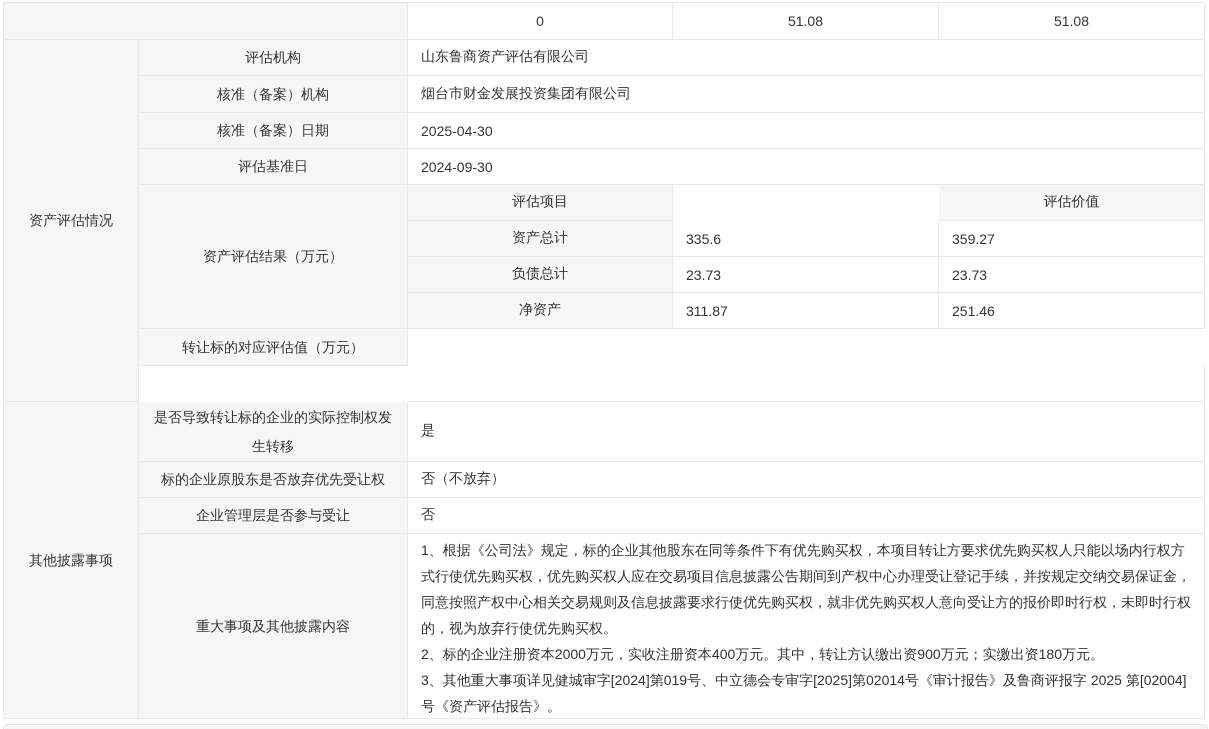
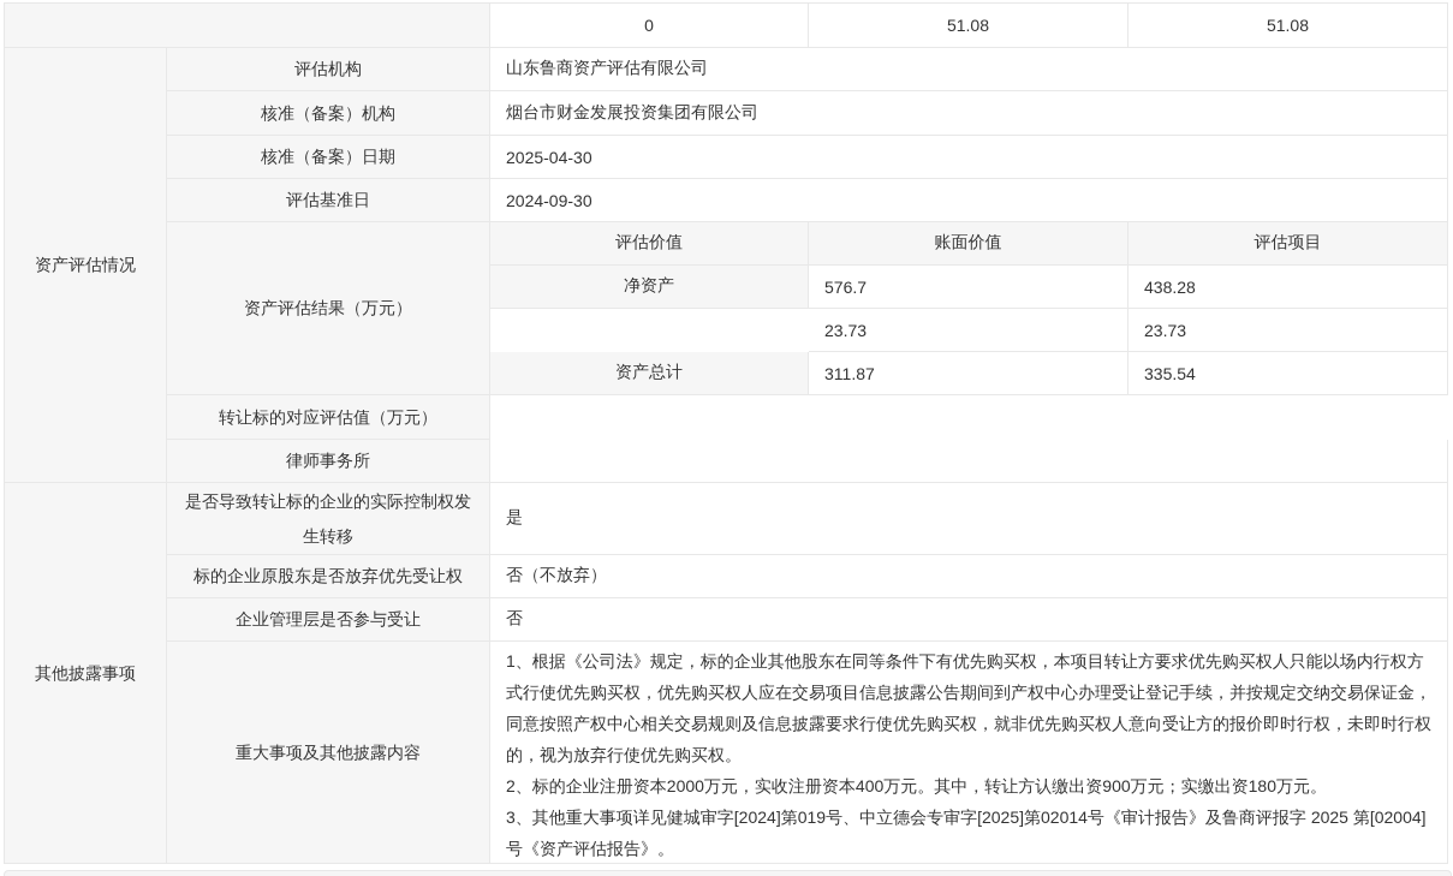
  0
  51.08
  51.08
  资产评估情况
  评估机构
  山东鲁商资产评估有限公司
  核准（备案）机构
  烟台市财金发展投资集团有限公司
  核准（备案）日期
  2025-04-30
  评估基准日
  2024-09-30
  资产评估结果（万元）
- 评估项目
+ 评估价值
+ 账面价值
- 评估价值
+ 评估项目
- 资产总计
+ 净资产
- 335.6
+ 576.7
- 359.27
+ 438.28
- 负债总计
  23.73
  23.73
- 净资产
+ 资产总计
  311.87
- 251.46
+ 335.54
  转让标的对应评估值（万元）
+ 律师事务所
  其他披露事项
  是否导致转让标的企业的实际控制权发生转移
  是
  标的企业原股东是否放弃优先受让权
  否（不放弃）
  企业管理层是否参与受让
  否
  重大事项及其他披露内容
  1、根据《公司法》规定，标的企业其他股东在同等条件下有优先购买权，本项目转让方要求优先购买权人只能以场内行权方式行使优先购买权，优先购买权人应在交易项目信息披露公告期间到产权中心办理受让登记手续，并按规定交纳交易保证金，同意按照产权中心相关交易规则及信息披露要求行使优先购买权，就非优先购买权人意向受让方的报价即时行权，未即时行权的，视为放弃行使优先购买权。
  2、标的企业注册资本2000万元，实收注册资本400万元。其中，转让方认缴出资900万元；实缴出资180万元。
  3、其他重大事项详见健城审字[2024]第019号、中立德会专审字[2025]第02014号《审计报告》及鲁商评报字 2025 第[02004]号《资产评估报告》。
